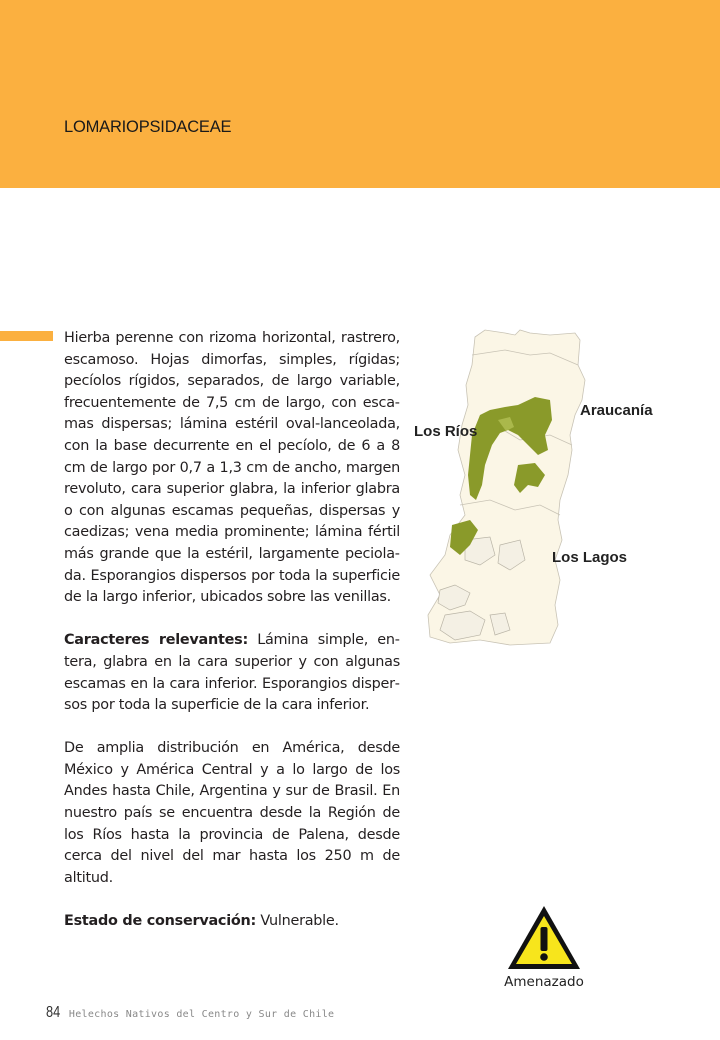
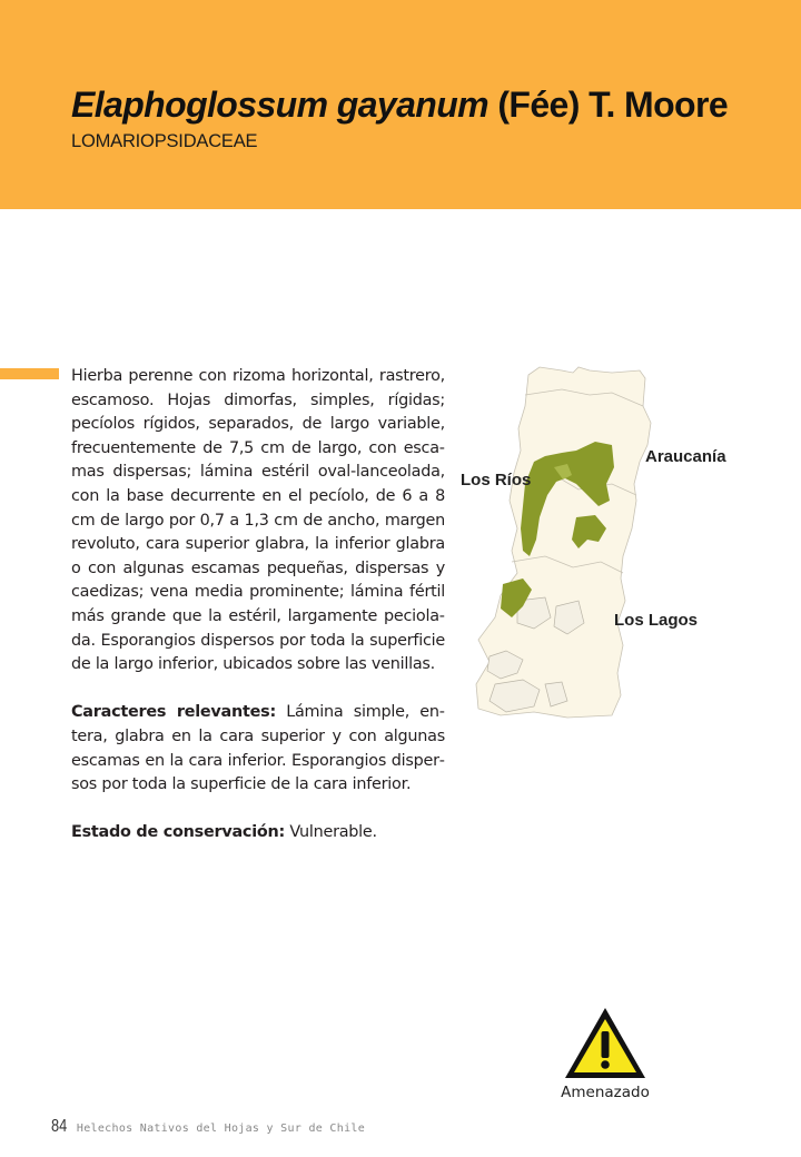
+ Elaphoglossum gayanum (Fée) T. Moore
  LOMARIOPSIDACEAE
  Hierba perenne con rizoma horizontal, rastre­ro, escamoso. Hojas dimorfas, simples, rígidas; pecíolos rígidos, separados, de largo variable, frecuentemente de 7,5 cm de largo, con esca­mas dispersas; lámina estéril oval-lanceolada, con la base decurrente en el pecíolo, de 6 a 8 cm de largo por 0,7 a 1,3 cm de ancho, margen revoluto, cara superior glabra, la inferior glabra o con algunas escamas pequeñas, dispersas y caedizas; vena media prominente; lámina fértil más grande que la estéril, largamente peciola­da. Esporangios dispersos por toda la superficie de la largo inferior, ubicados sobre las venillas.
  Caracteres relevantes: Lámina simple, en­era, glabra en la cara superior y con algunas escamas en la cara inferior. Esporangios disper­os por toda la superficie de la cara inferior.
- De amplia distribución en América, desde México y América Central y a lo largo de los Andes hasta Chile, Argentina y sur de Brasil. En nuestro país se encuentra desde la Región de los Ríos hasta la provincia de Palena, desde cerca del nivel del mar hasta los 250 m de altitud.
  Estado de conservación: Vulnerable.
  Araucanía
  Los Ríos
  Los Lagos
  Amenazado
- 84 Helechos Nativos del Centro y Sur de Chile
+ 84 Helechos Nativos del Hojas y Sur de Chile
